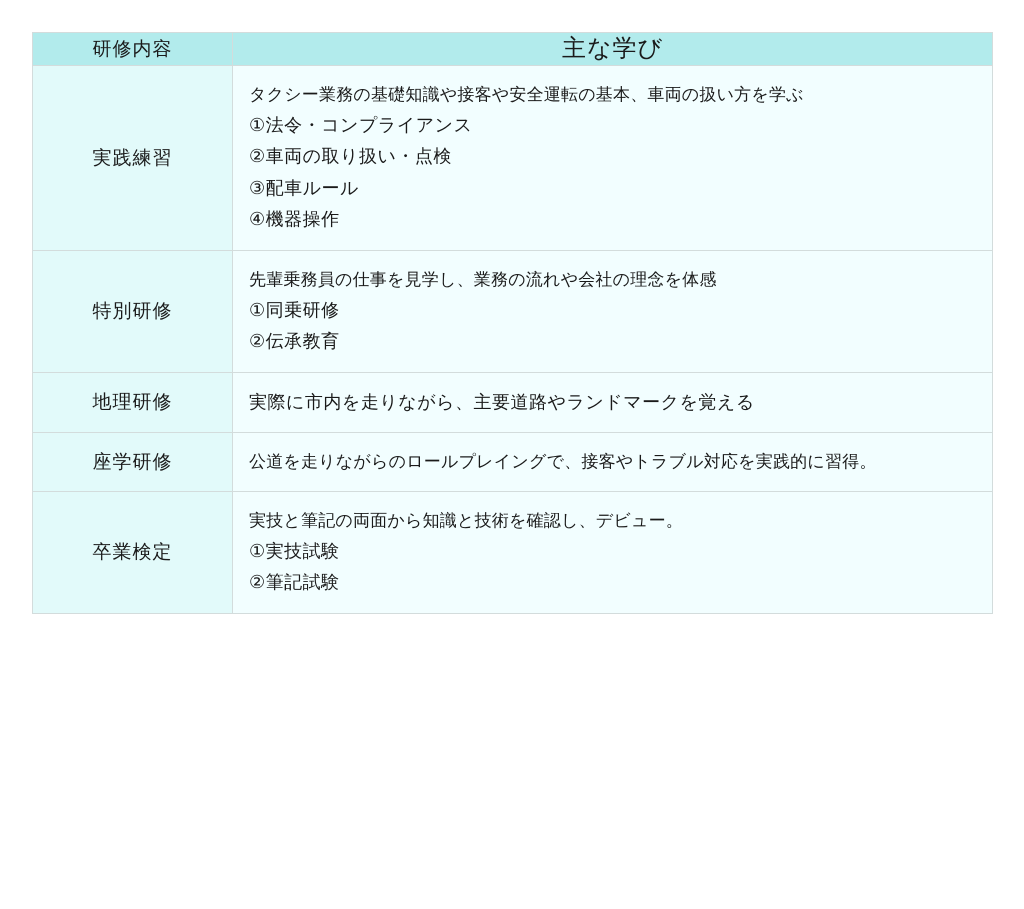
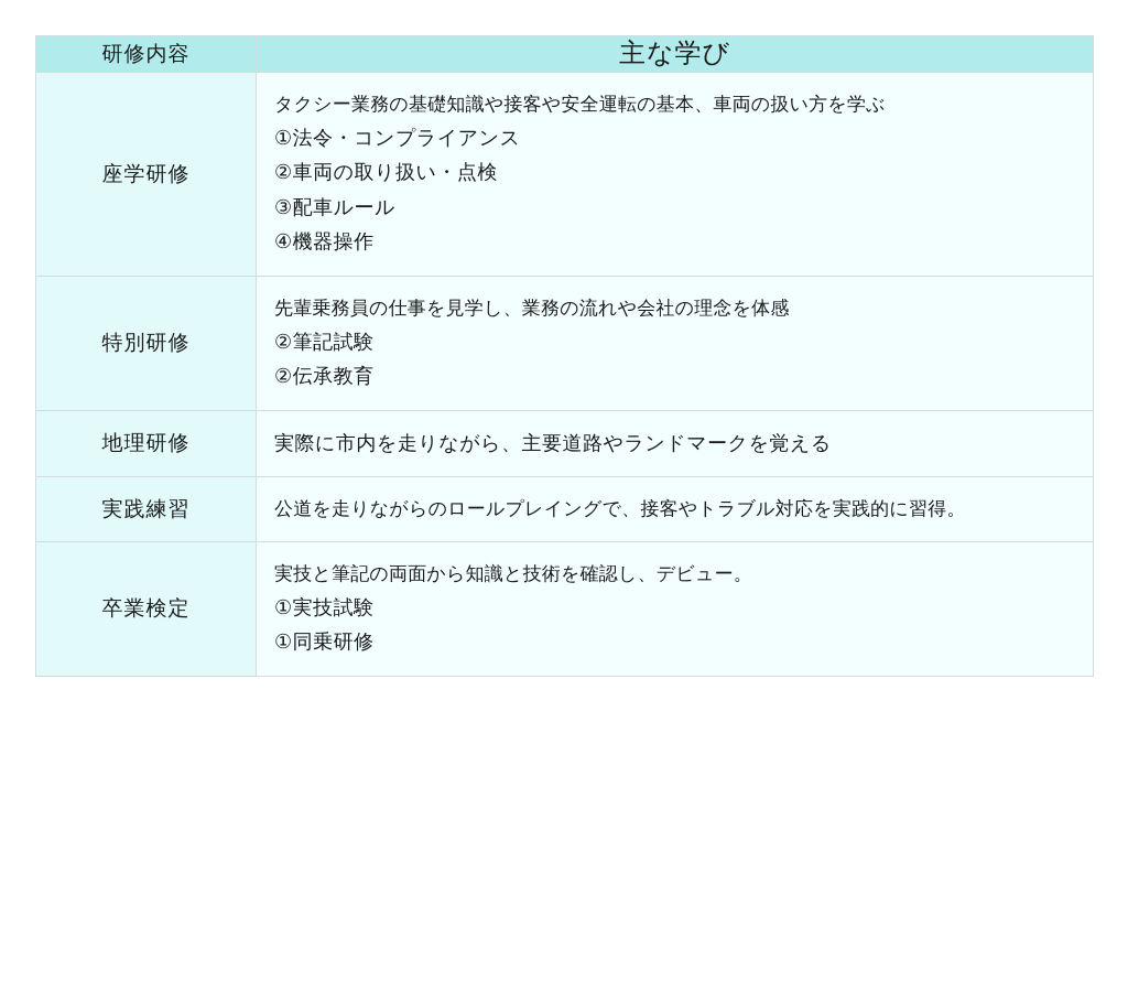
  研修内容	主な学び
- 実践練習	タクシー業務の基礎知識や接客や安全運転の基本、車両の扱い方を学ぶ ①法令・コンプライアンス ②車両の取り扱い・点検 ③配車ルール ④機器操作
+ 座学研修	タクシー業務の基礎知識や接客や安全運転の基本、車両の扱い方を学ぶ ①法令・コンプライアンス ②車両の取り扱い・点検 ③配車ルール ④機器操作
- 特別研修	先輩乗務員の仕事を見学し、業務の流れや会社の理念を体感 ①同乗研修 ②伝承教育
+ 特別研修	先輩乗務員の仕事を見学し、業務の流れや会社の理念を体感 ②筆記試験 ②伝承教育
  地理研修	実際に市内を走りながら、主要道路やランドマークを覚える
- 座学研修	公道を走りながらのロールプレイングで、接客やトラブル対応を実践的に習得。
+ 実践練習	公道を走りながらのロールプレイングで、接客やトラブル対応を実践的に習得。
- 卒業検定	実技と筆記の両面から知識と技術を確認し、デビュー。 ①実技試験 ②筆記試験
+ 卒業検定	実技と筆記の両面から知識と技術を確認し、デビュー。 ①実技試験 ①同乗研修
